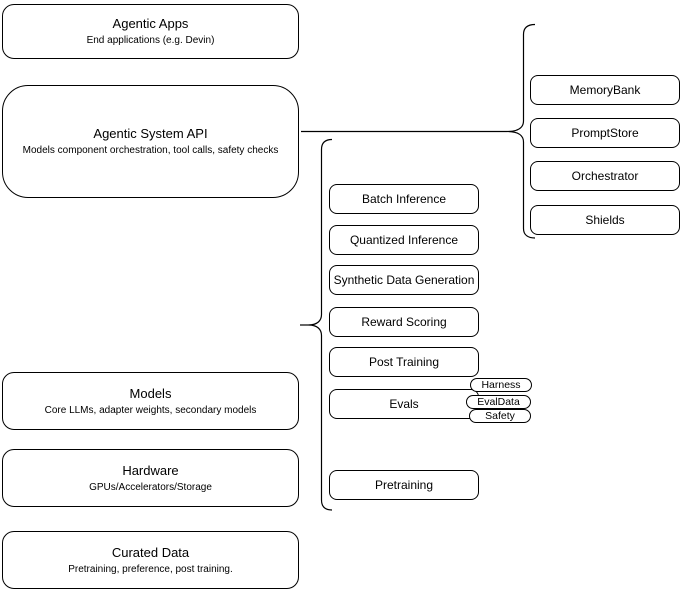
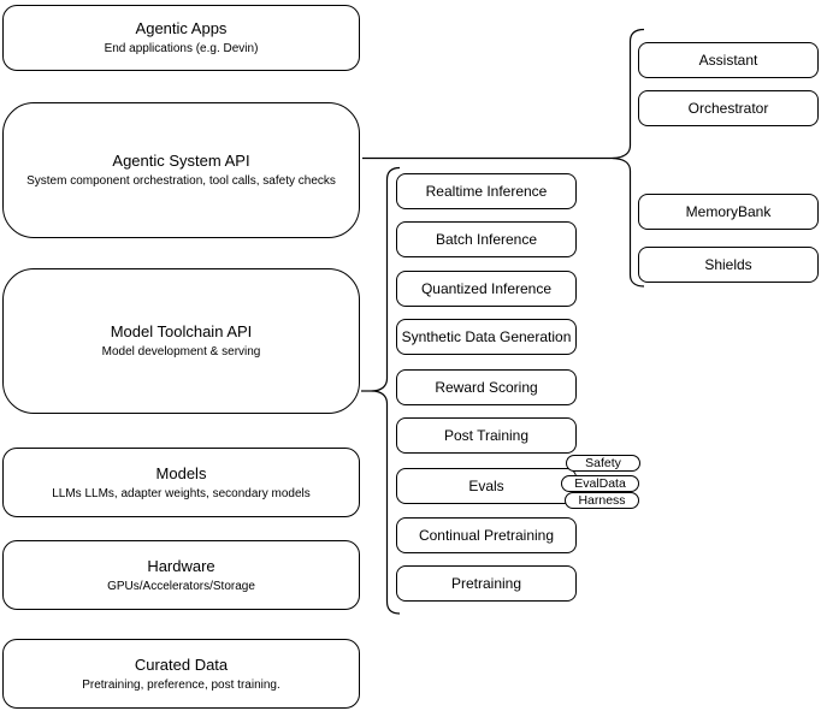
  Agentic Apps
  End applications (e.g. Devin)
  Agentic System API
- Models component orchestration, tool calls, safety checks
+ System component orchestration, tool calls, safety checks
+ Model Toolchain API
+ Model development & serving
  Models
- Core LLMs, adapter weights, secondary models
+ LLMs LLMs, adapter weights, secondary models
  Hardware
  GPUs/Accelerators/Storage
  Curated Data
  Pretraining, preference, post training.
+ Realtime Inference
  Batch Inference
  Quantized Inference
  Synthetic Data Generation
  Reward Scoring
  Post Training
  Evals
+ Continual Pretraining
  Pretraining
- Harness
+ Safety
  EvalData
- Safety
+ Harness
+ Assistant
- MemoryBank
+ Orchestrator
- PromptStore
- Orchestrator
+ MemoryBank
  Shields
